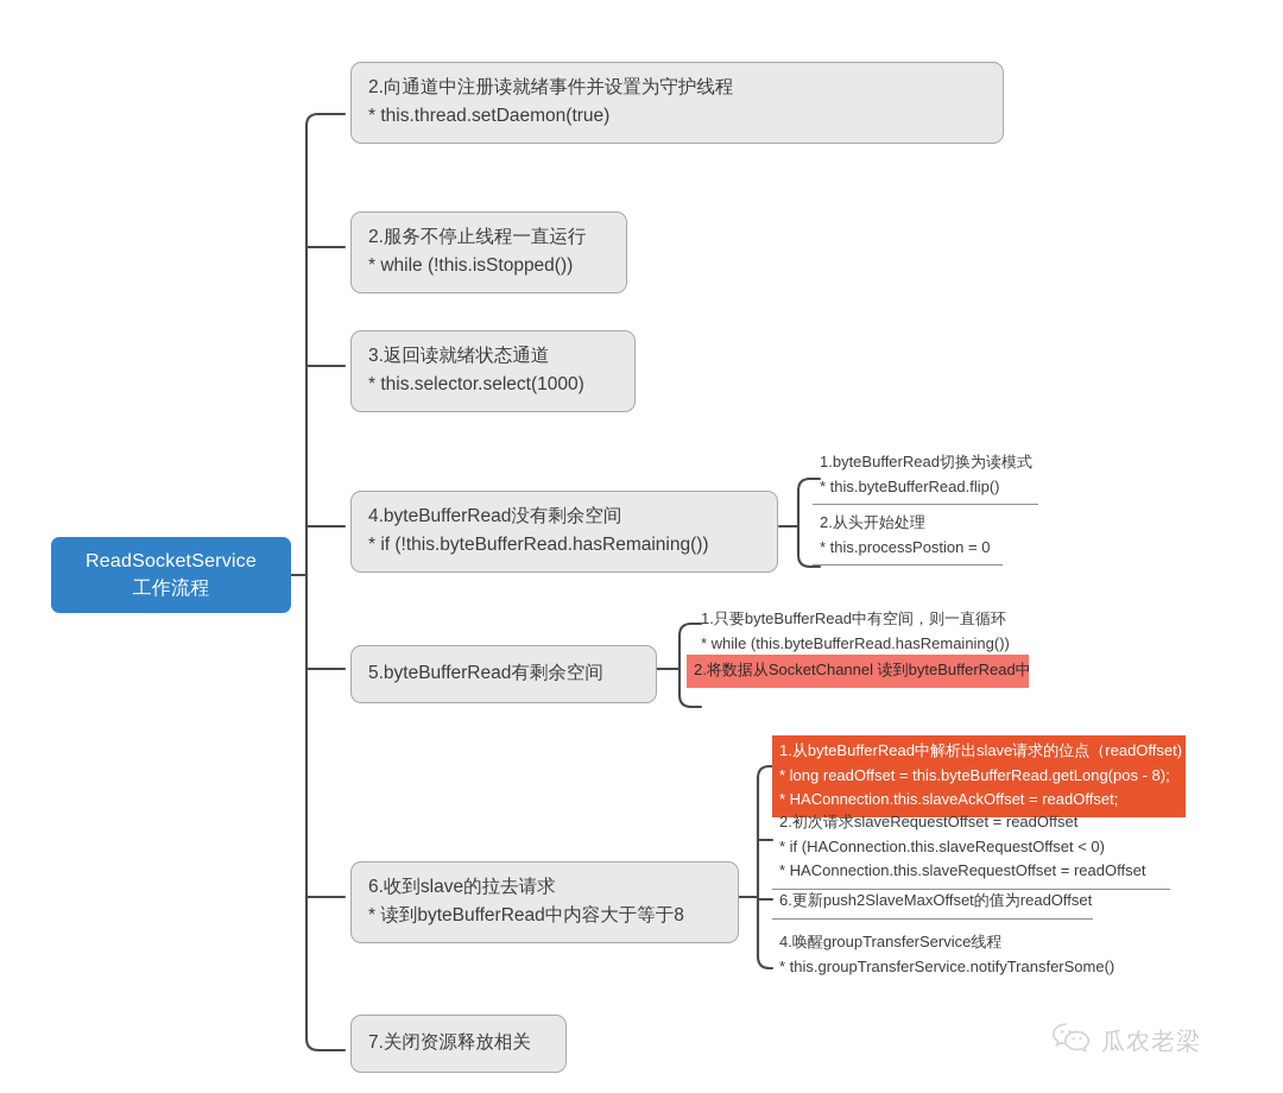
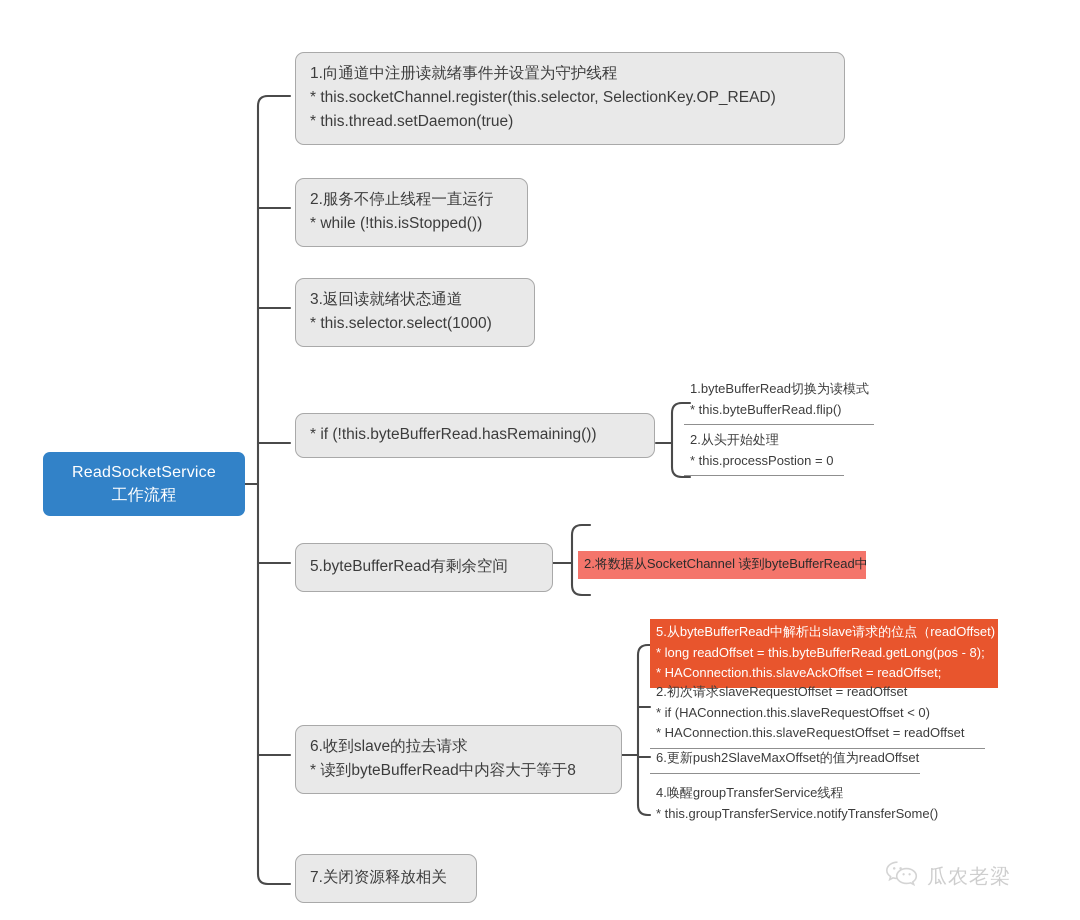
  ReadSocketService
  工作流程
- 2.向通道中注册读就绪事件并设置为守护线程
+ 1.向通道中注册读就绪事件并设置为守护线程
+ * this.socketChannel.register(this.selector, SelectionKey.OP_READ)
  * this.thread.setDaemon(true)
  2.服务不停止线程一直运行
  * while (!this.isStopped())
  3.返回读就绪状态通道
  * this.selector.select(1000)
- 4.byteBufferRead没有剩余空间
  * if (!this.byteBufferRead.hasRemaining())
  5.byteBufferRead有剩余空间
  6.收到slave的拉去请求
  * 读到byteBufferRead中内容大于等于8
  7.关闭资源释放相关
  1.byteBufferRead切换为读模式
  * this.byteBufferRead.flip()
  2.从头开始处理
  * this.processPostion = 0
- 1.只要byteBufferRead中有空间，则一直循环
- * while (this.byteBufferRead.hasRemaining())
  2.将数据从SocketChannel 读到byteBufferRead中
- 1.从byteBufferRead中解析出slave请求的位点（readOffset)
+ 5.从byteBufferRead中解析出slave请求的位点（readOffset)
  * long readOffset = this.byteBufferRead.getLong(pos - 8);
  * HAConnection.this.slaveAckOffset = readOffset;
  2.初次请求slaveRequestOffset = readOffset
  * if (HAConnection.this.slaveRequestOffset < 0)
  * HAConnection.this.slaveRequestOffset = readOffset
  6.更新push2SlaveMaxOffset的值为readOffset
  4.唤醒groupTransferService线程
  * this.groupTransferService.notifyTransferSome()
  瓜农老梁
